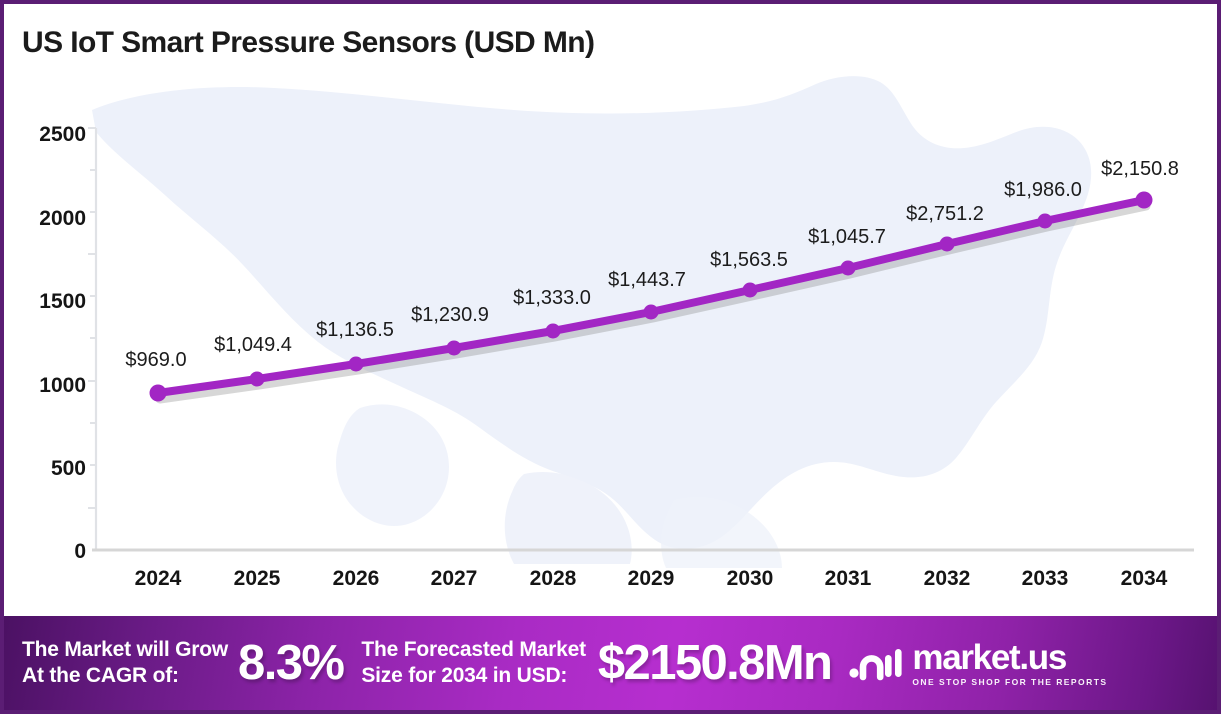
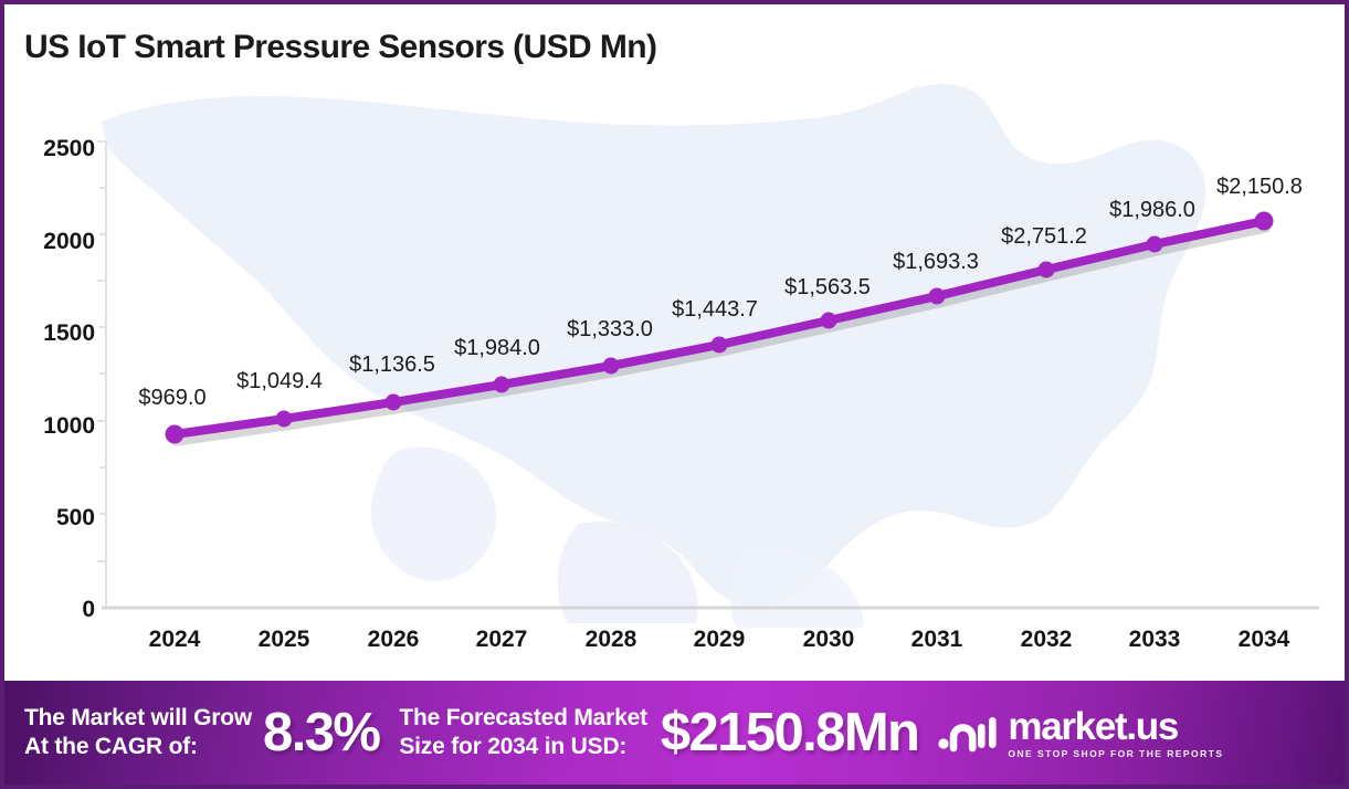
  US IoT Smart Pressure Sensors (USD Mn)
  2500
  2000
  1500
  1000
  500
  0
  2024
  2025
  2026
  2027
  2028
  2029
  2030
  2031
  2032
  2033
  2034
  $969.0
  $1,049.4
  $1,136.5
- $1,230.9
+ $1,984.0
  $1,333.0
  $1,443.7
  $1,563.5
- $1,045.7
+ $1,693.3
  $2,751.2
  $1,986.0
  $2,150.8
  The Market will Grow
  At the CAGR of:
  8.3%
  The Forecasted Market
  Size for 2034 in USD:
  $2150.8Mn
  market.us
  ONE STOP SHOP FOR THE REPORTS
